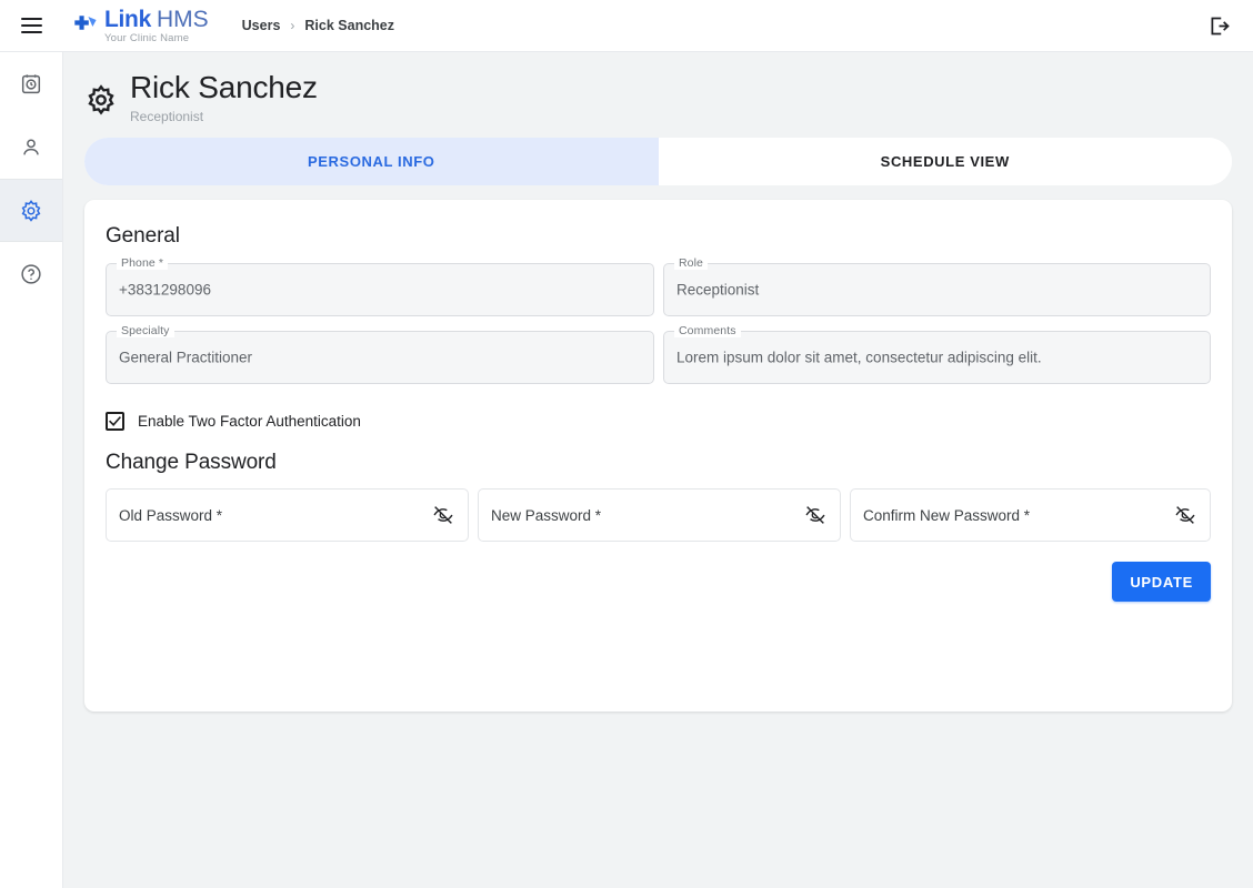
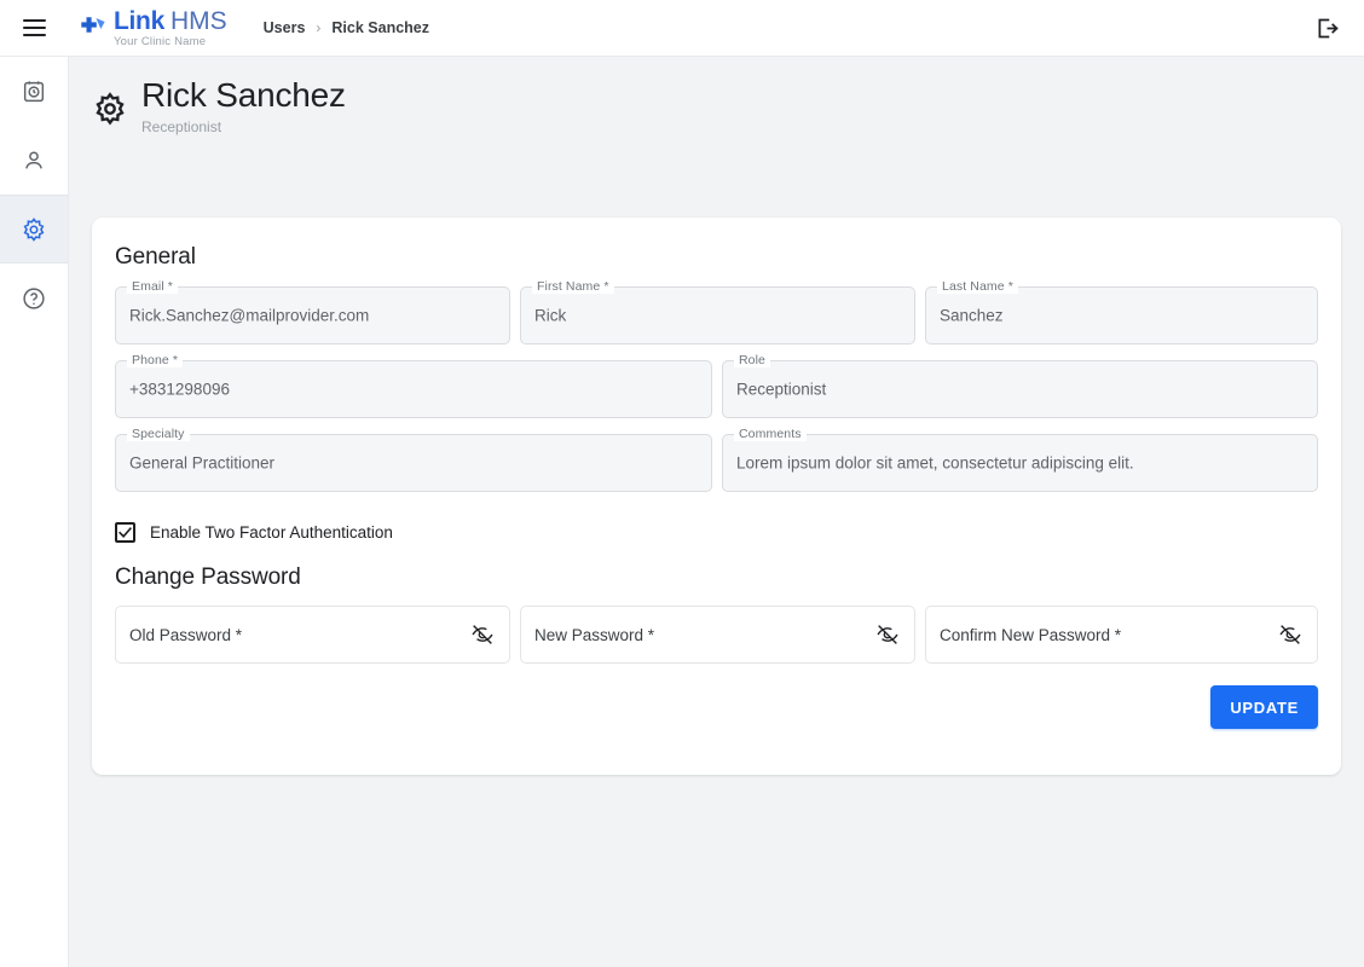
  Link
  HMS
  Your Clinic Name
  Users
  ›
  Rick Sanchez
  Rick Sanchez
  Receptionist
- PERSONAL INFO
- SCHEDULE VIEW
  General
+ Email *
+ Rick.Sanchez@mailprovider.com
+ First Name *
+ Rick
+ Last Name *
+ Sanchez
  Phone *
  +3831298096
  Role
  Receptionist
  Specialty
  General Practitioner
  Comments
  Lorem ipsum dolor sit amet, consectetur adipiscing elit.
  Enable Two Factor Authentication
  Change Password
  Old Password *
  New Password *
  Confirm New Password *
  UPDATE
